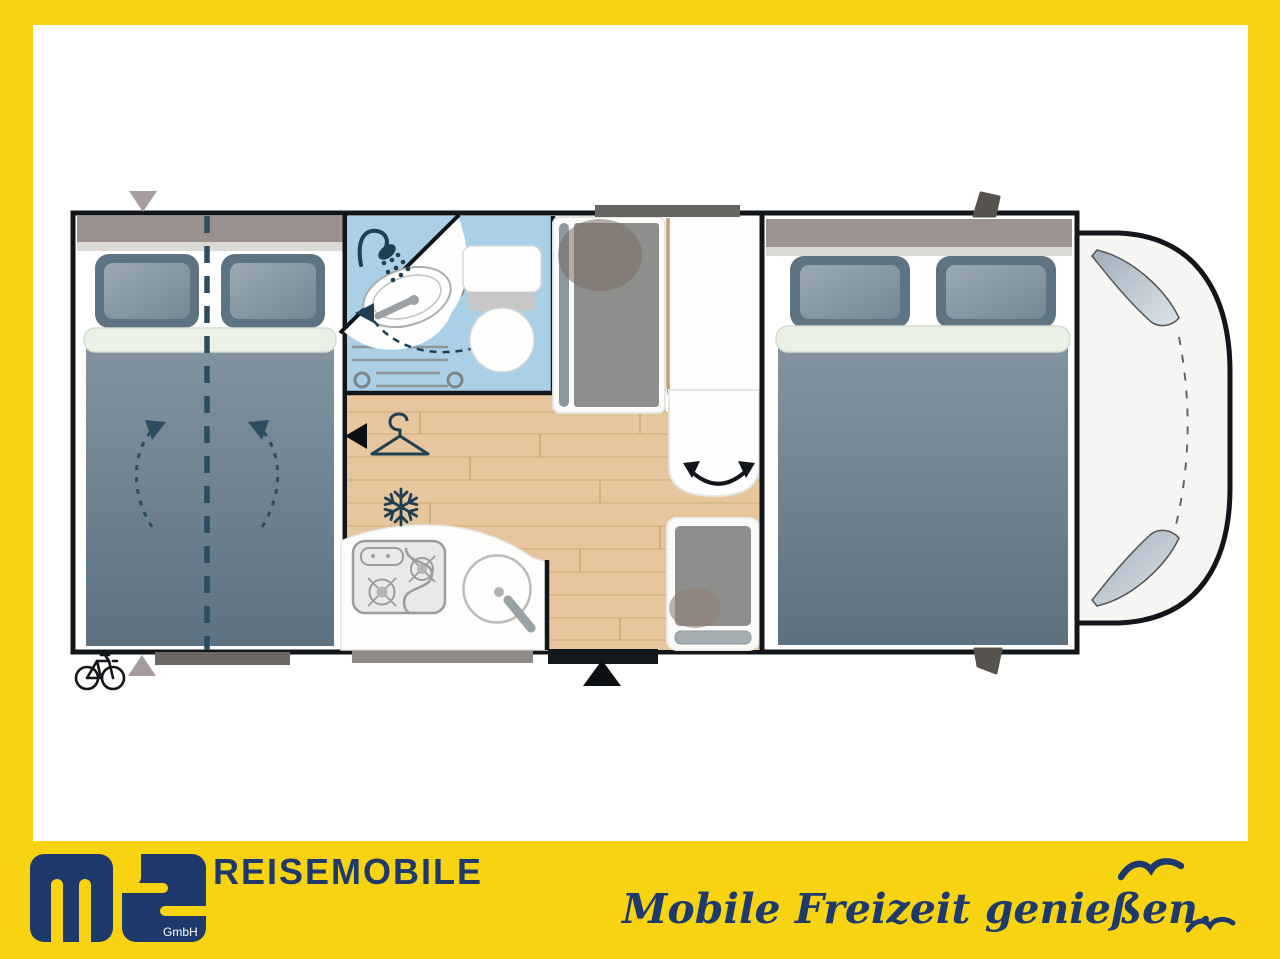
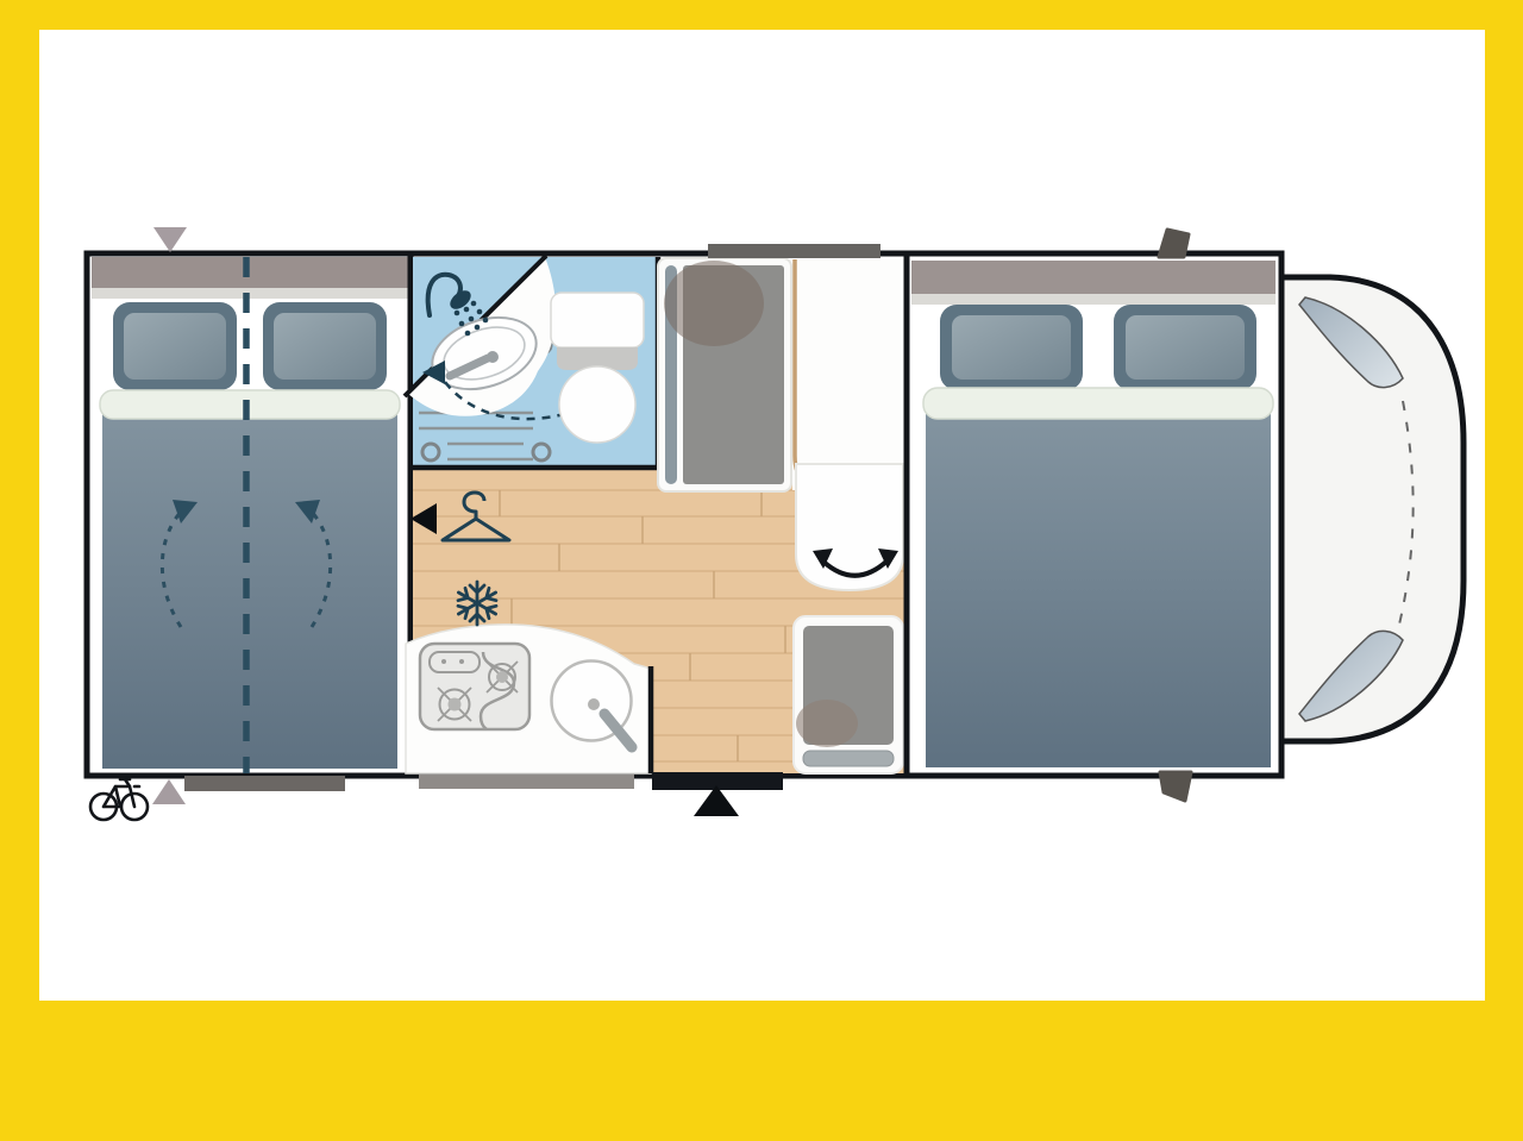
- GmbH
- REISEMOBILE
- Mobile Freizeit genießen.
